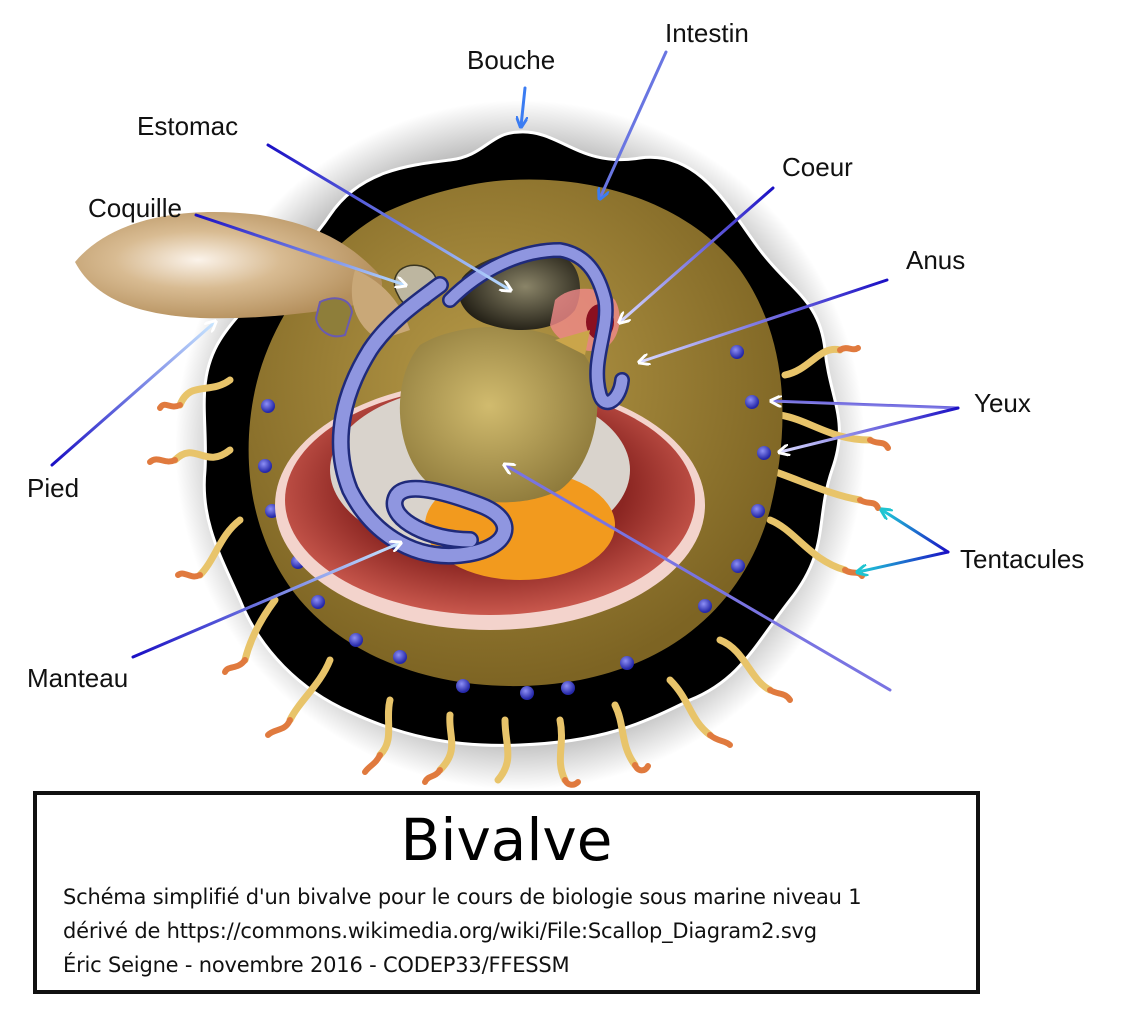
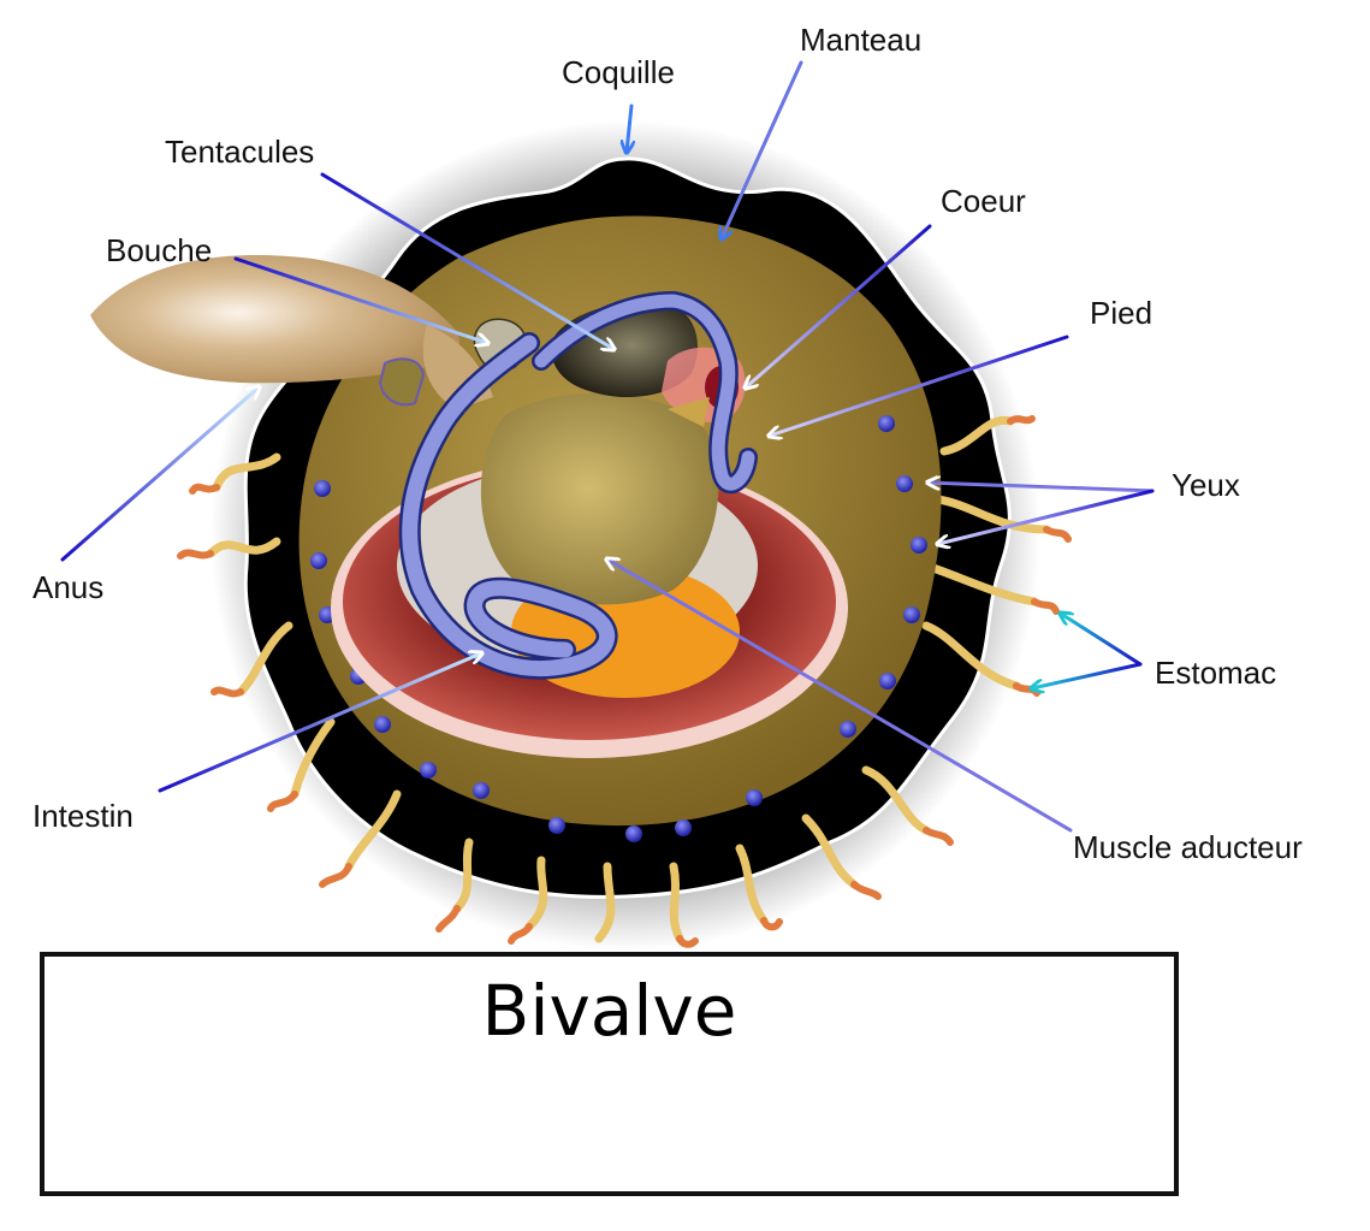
- Bouche
+ Coquille
- Intestin
+ Manteau
- Estomac
+ Tentacules
  Coeur
- Coquille
+ Bouche
- Anus
+ Pied
  Yeux
- Pied
+ Anus
- Tentacules
+ Estomac
- Manteau
+ Intestin
+ Muscle aducteur
  Bivalve
- Schéma simplifié d'un bivalve pour le cours de biologie sous marine niveau 1
- dérivé de https://commons.wikimedia.org/wiki/File:Scallop_Diagram2.svg
- Éric Seigne - novembre 2016 - CODEP33/FFESSM
